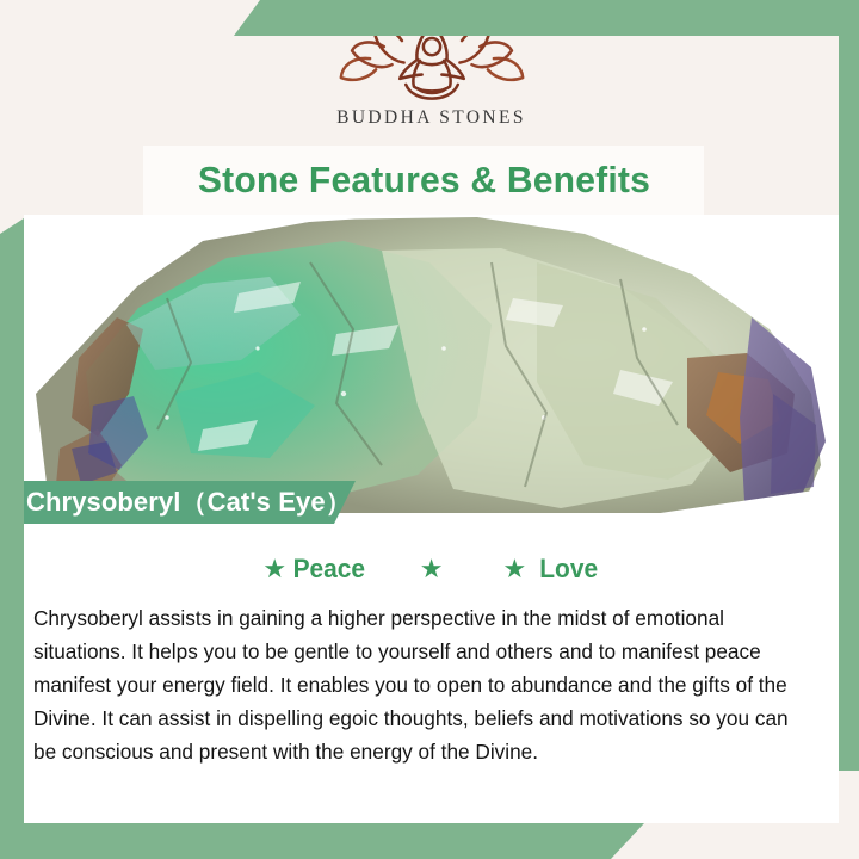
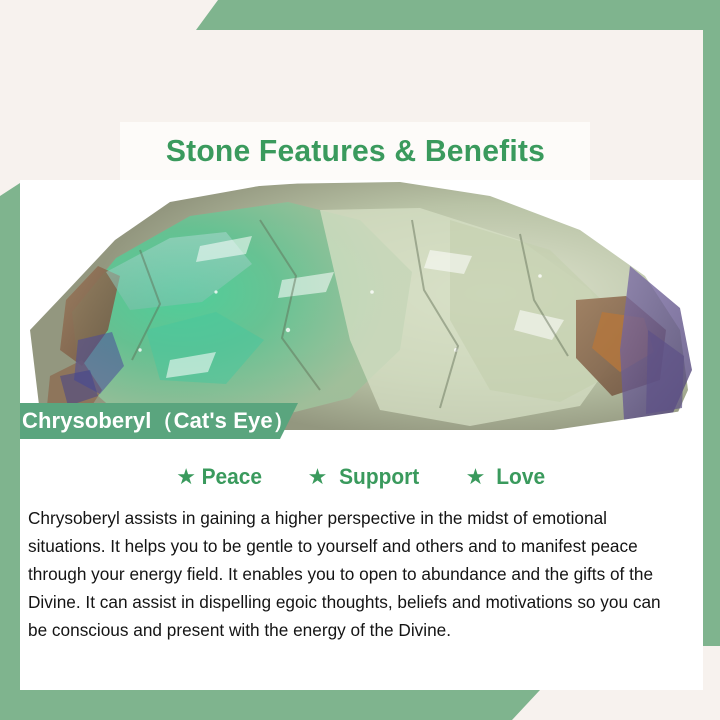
- BUDDHA STONES
  ★
  Peace
  ★
+ Support
  ★
  Love
- Chrysoberyl assists in gaining a higher perspective in the midst of emotional situations. It helps you to be gentle to yourself and others and to manifest peace manifest your energy field. It enables you to open to abundance and the gifts of the Divine. It can assist in dispelling egoic thoughts, beliefs and motivations so you can be conscious and present with the energy of the Divine.
+ Chrysoberyl assists in gaining a higher perspective in the midst of emotional situations. It helps you to be gentle to yourself and others and to manifest peace through your energy field. It enables you to open to abundance and the gifts of the Divine. It can assist in dispelling egoic thoughts, beliefs and motivations so you can be conscious and present with the energy of the Divine.
  Stone Features & Benefits
  Chrysoberyl（Cat's Eye）
